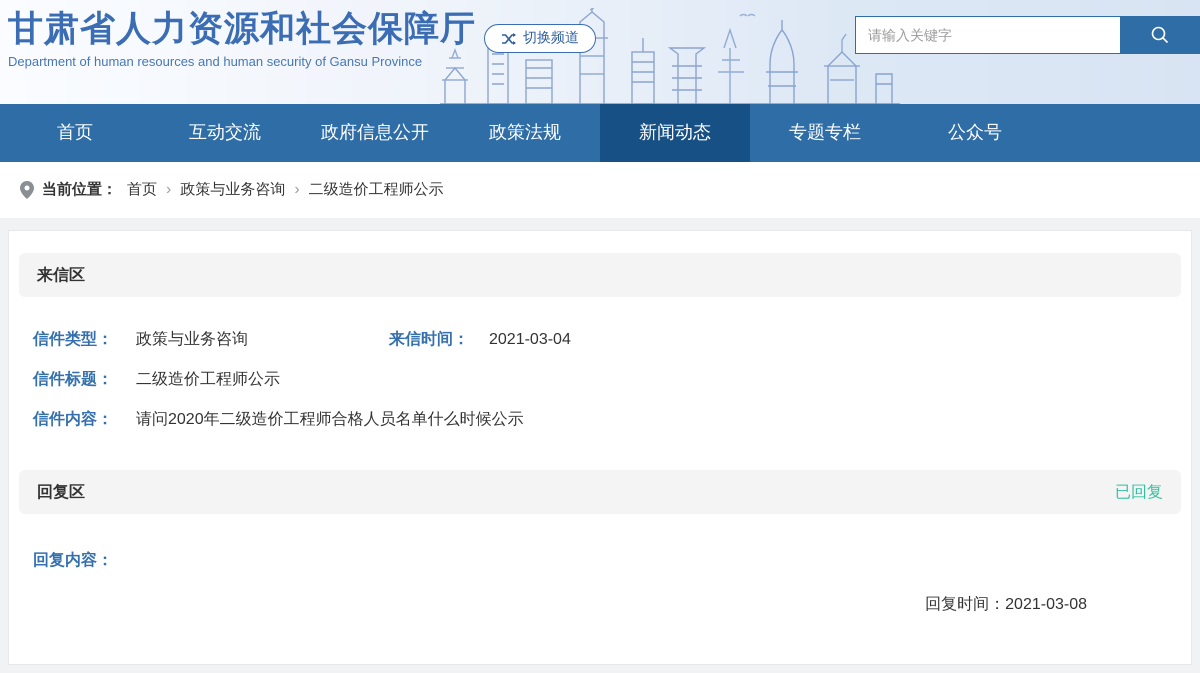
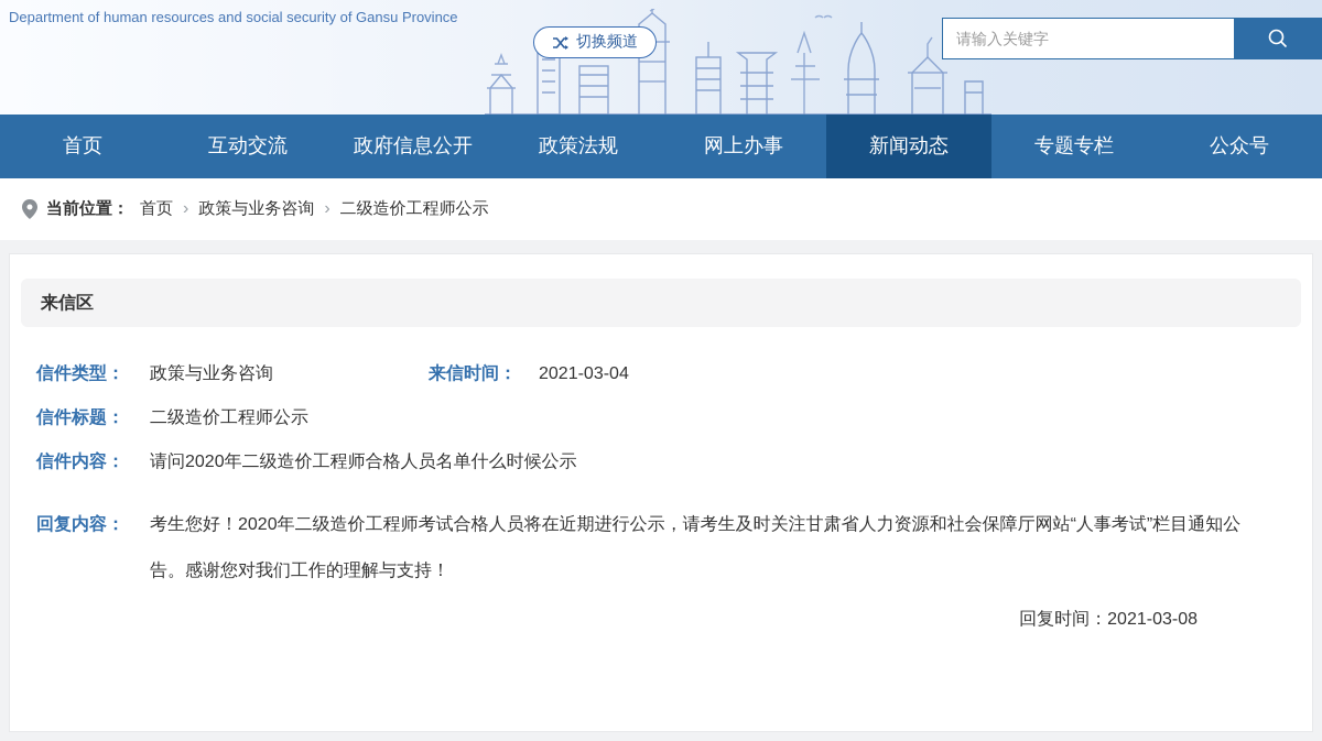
- 甘肃省人力资源和社会保障厅
- Department of human resources and human security of Gansu Province
+ Department of human resources and social security of Gansu Province
  切换频道
  请输入关键字
  首页
  互动交流
  政府信息公开
  政策法规
+ 网上办事
  新闻动态
  专题专栏
  公众号
  当前位置：
  首页
  ›
  政策与业务咨询
  ›
  二级造价工程师公示
  来信区
  信件类型：
  政策与业务咨询
  来信时间：
  2021-03-04
  信件标题：
  二级造价工程师公示
  信件内容：
  请问2020年二级造价工程师合格人员名单什么时候公示
- 回复区
- 已回复
  回复内容：
+ 考生您好！2020年二级造价工程师考试合格人员将在近期进行公示，请考生及时关注甘肃省人力资源和社会保障厅网站“人事考试”栏目通知公告。感谢您对我们工作的理解与支持！
  回复时间：2021-03-08
